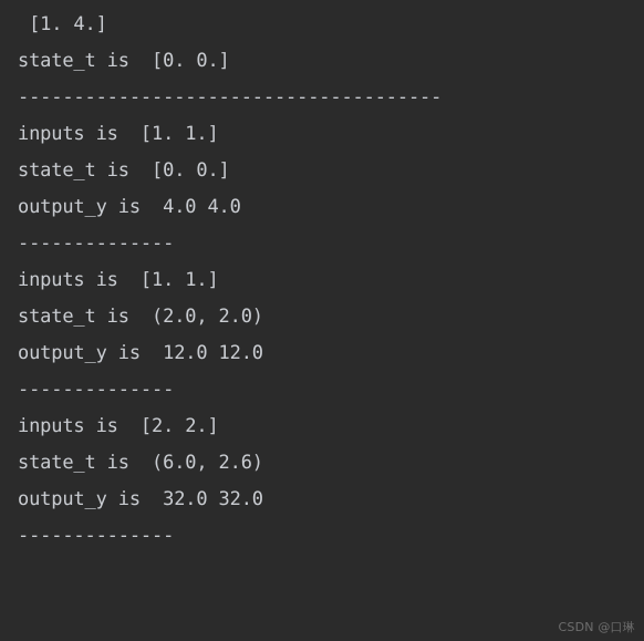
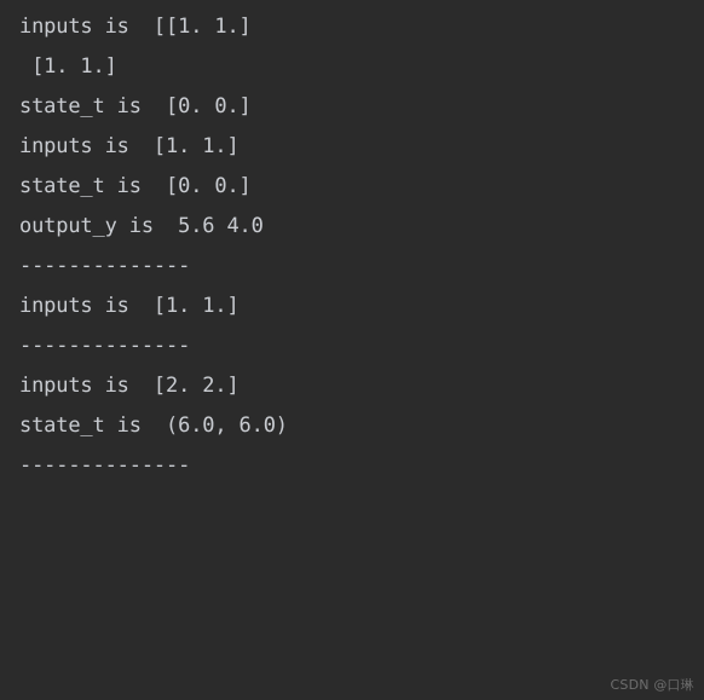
+ inputs is [[1. 1.]
- [1. 4.]
+ [1. 1.]
  state_t is [0. 0.]
- --------------------------------------
  inputs is [1. 1.]
  state_t is [0. 0.]
- output_y is 4.0 4.0
+ output_y is 5.6 4.0
  --------------
  inputs is [1. 1.]
- state_t is (2.0, 2.0)
- output_y is 12.0 12.0
  --------------
  inputs is [2. 2.]
- state_t is (6.0, 2.6)
+ state_t is (6.0, 6.0)
- output_y is 32.0 32.0
  --------------
  CSDN @口琳
